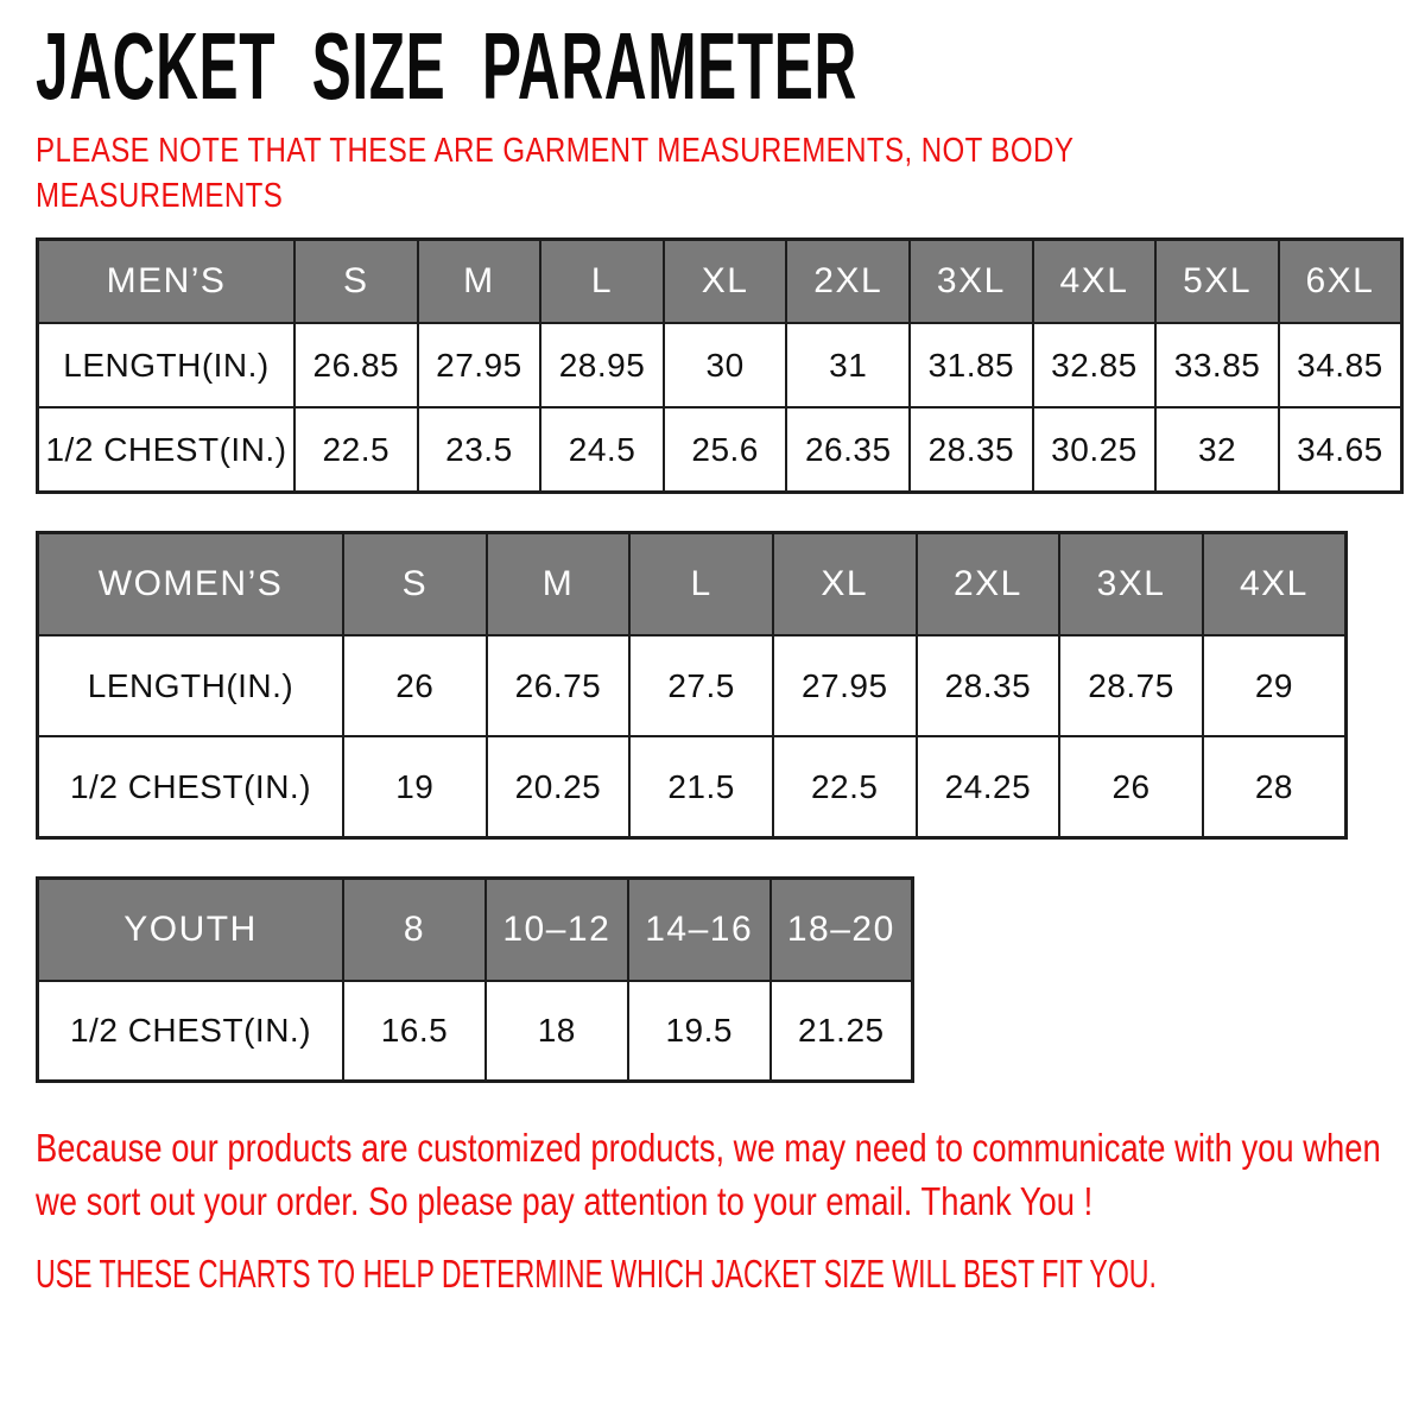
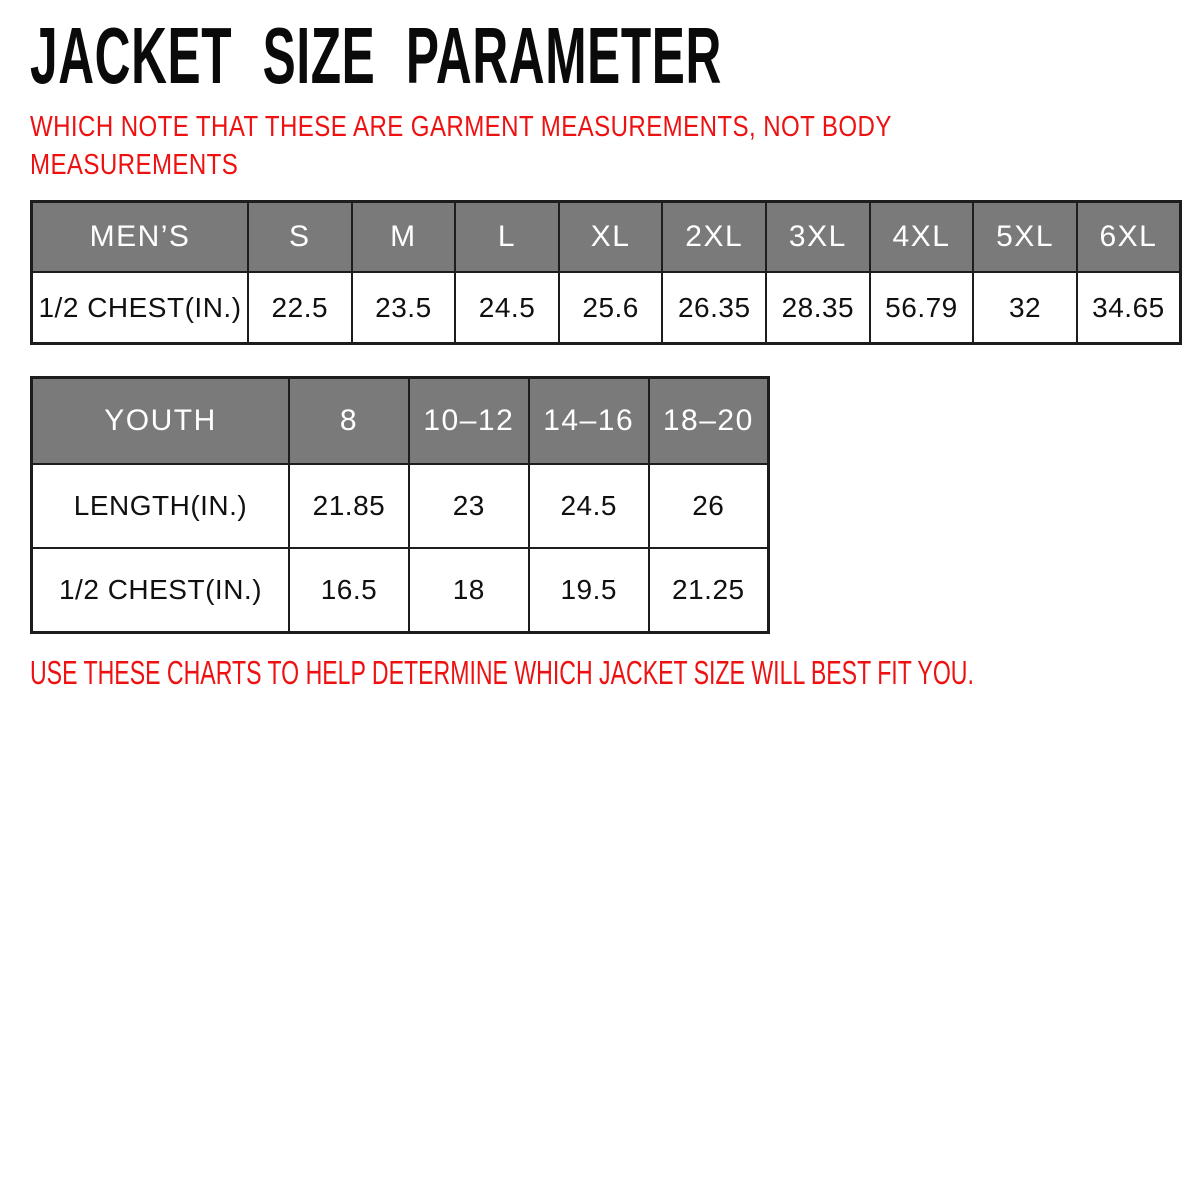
  JACKET SIZE PARAMETER
- PLEASE NOTE THAT THESE ARE GARMENT MEASUREMENTS, NOT BODY MEASUREMENTS
+ WHICH NOTE THAT THESE ARE GARMENT MEASUREMENTS, NOT BODY MEASUREMENTS
  MEN’S	S	M	L	XL	2XL	3XL	4XL	5XL	6XL
- LENGTH(IN.)	26.85	27.95	28.95	30	31	31.85	32.85	33.85	34.85
- 1/2 CHEST(IN.)	22.5	23.5	24.5	25.6	26.35	28.35	30.25	32	34.65
+ 1/2 CHEST(IN.)	22.5	23.5	24.5	25.6	26.35	28.35	56.79	32	34.65
- WOMEN’S	S	M	L	XL	2XL	3XL	4XL
- LENGTH(IN.)	26	26.75	27.5	27.95	28.35	28.75	29
- 1/2 CHEST(IN.)	19	20.25	21.5	22.5	24.25	26	28
  YOUTH	8	10–12	14–16	18–20
+ LENGTH(IN.)	21.85	23	24.5	26
  1/2 CHEST(IN.)	16.5	18	19.5	21.25
- Because our products are customized products, we may need to communicate with you when we sort out your order. So please pay attention to your email. Thank You !
  USE THESE CHARTS TO HELP DETERMINE WHICH JACKET SIZE WILL BEST FIT YOU.
